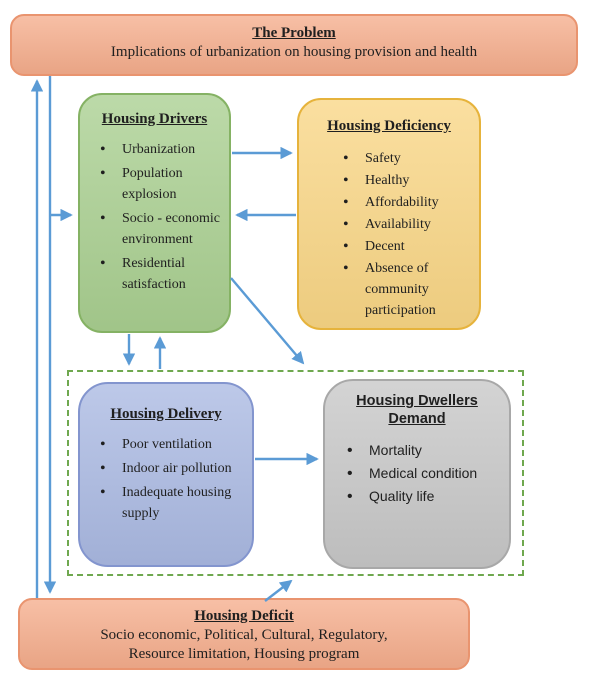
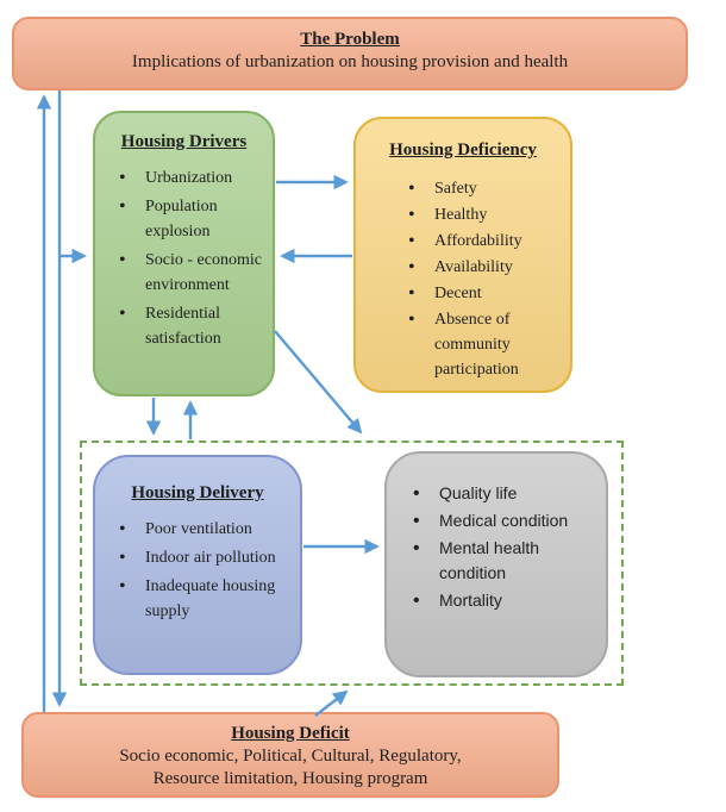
  The Problem
  Implications of urbanization on housing provision and health
  Housing Drivers
  Urbanization
  Population explosion
  Socio - economic environment
  Residential satisfaction
  Housing Deficiency
  Safety
  Healthy
  Affordability
  Availability
  Decent
  Absence of community participation
  Housing Delivery
  Poor ventilation
  Indoor air pollution
  Inadequate housing supply
- Housing Dwellers
- Demand
- Mortality
+ Quality life
  Medical condition
+ Mental health condition
- Quality life
+ Mortality
  Housing Deficit
  Socio economic, Political, Cultural, Regulatory,
  Resource limitation, Housing program
